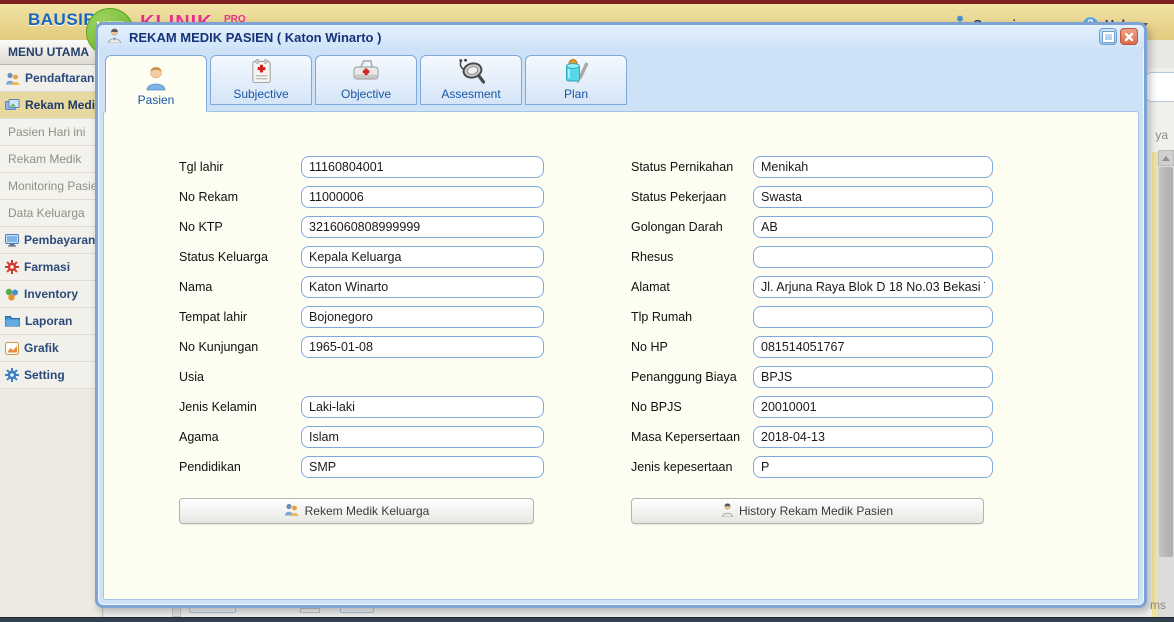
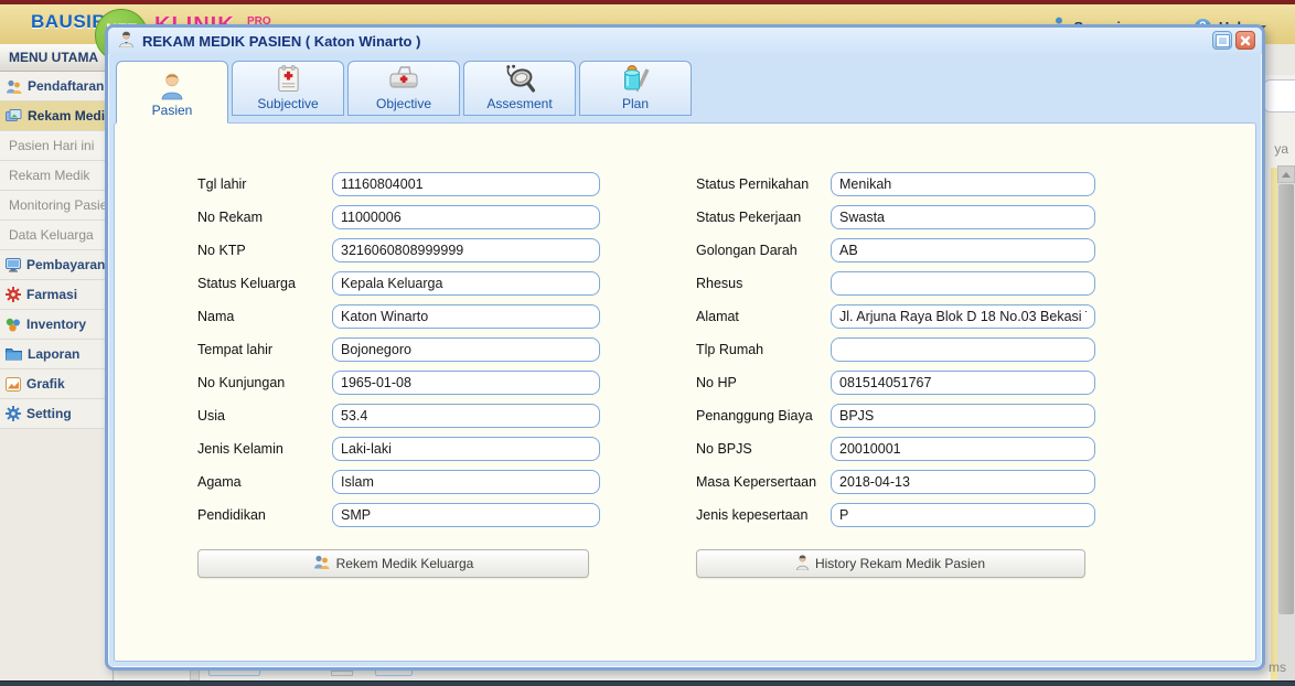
  ya
  BAUSI
  PRO
  MENU UTAMA
  Pendaftaran
  Rekam Medi
  Pasien Hari ini
  Rekam Medik
  Monitoring Pasi
  Data Keluarga
  Pembayaran
  Farmasi
  Inventory
  Laporan
  Grafik
  Setting
  ms
  REKAM MEDIK PASIEN ( Katon Winarto )
  Pasien
  Subjective
  Objective
  Assesment
  Plan
  Tgl lahir
  11160804001
  No Rekam
  11000006
  No KTP
  3216060808999999
  Status Keluarga
  Kepala Keluarga
  Nama
  Katon Winarto
  Tempat lahir
  Bojonegoro
  No Kunjungan
  1965-01-08
  Usia
+ 53.4
  Jenis Kelamin
  Laki-laki
  Agama
  Islam
  Pendidikan
  SMP
  Status Pernikahan
  Menikah
  Status Pekerjaan
  Swasta
  Golongan Darah
  AB
  Rhesus
  Alamat
  Jl. Arjuna Raya Blok D 18 No.03 Bekasi
  Tlp Rumah
  No HP
  081514051767
  Penanggung Biaya
  BPJS
  No BPJS
  20010001
  Masa Kepersertaan
  2018-04-13
  Jenis kepesertaan
  P
  Rekem Medik Keluarga
  History Rekam Medik Pasien
